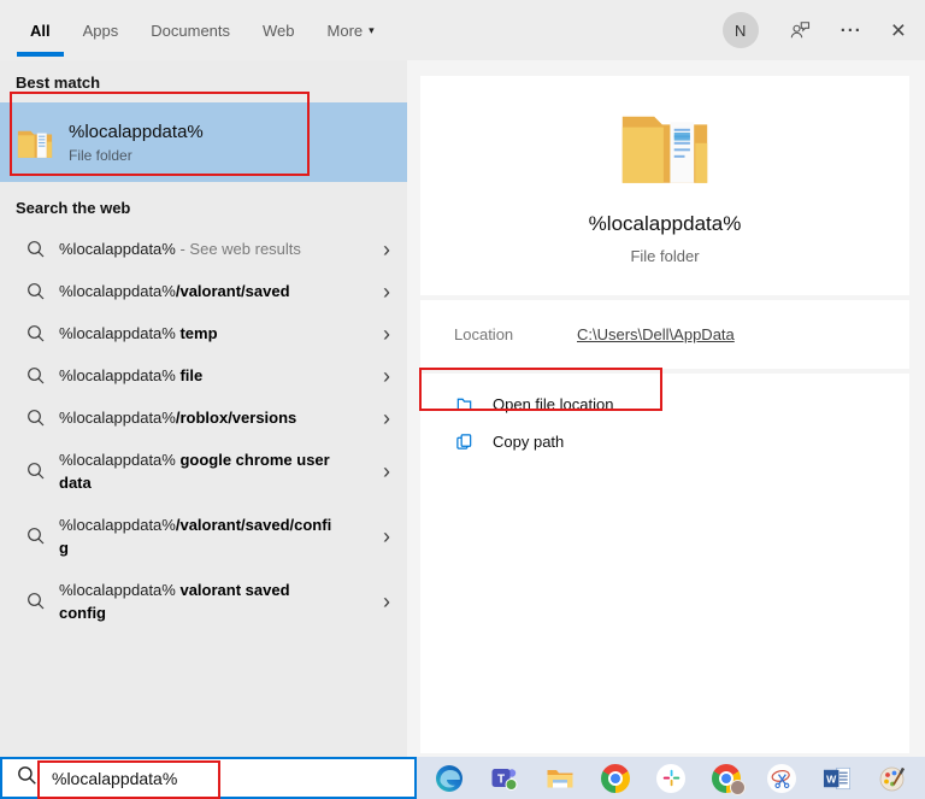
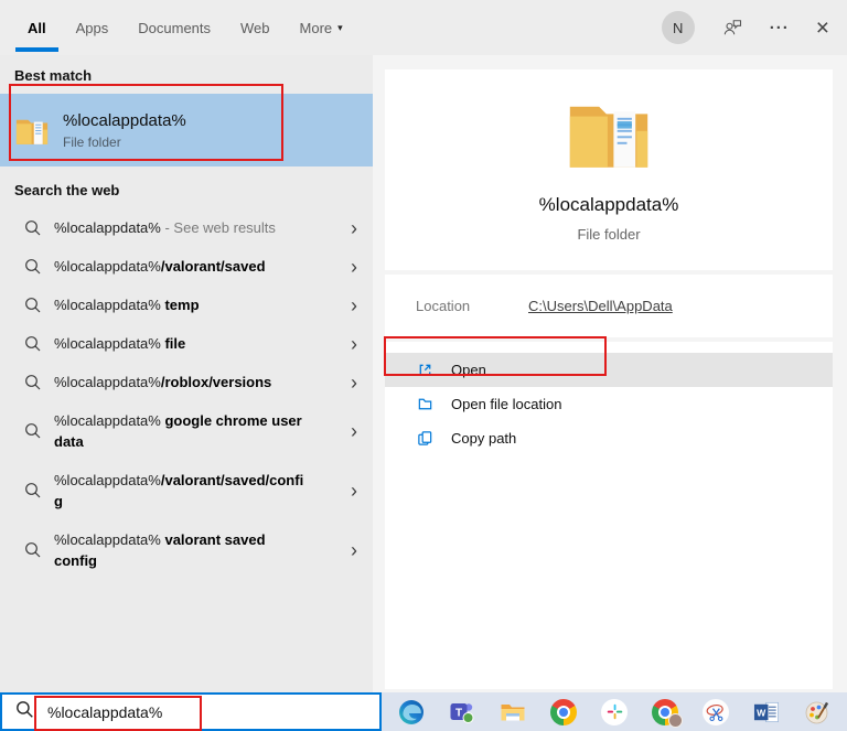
  All
  Apps
  Documents
  Web
  More
  ▾
  N
  ···
  ×
  Best match
  %localappdata%
  File folder
  Search the web
  %localappdata% - See web results
  ›
  %localappdata%/valorant/saved
  ›
  %localappdata% temp
  ›
  %localappdata% file
  ›
  %localappdata%/roblox/versions
  ›
  %localappdata% google chrome user data
  ›
  %localappdata%/valorant/saved/config
  ›
  %localappdata% valorant saved config
  ›
  %localappdata%
  File folder
  Location
  C:\Users\Dell\AppData
+ Open
  Open file location
  Copy path
  %localappdata%
  T
  W
